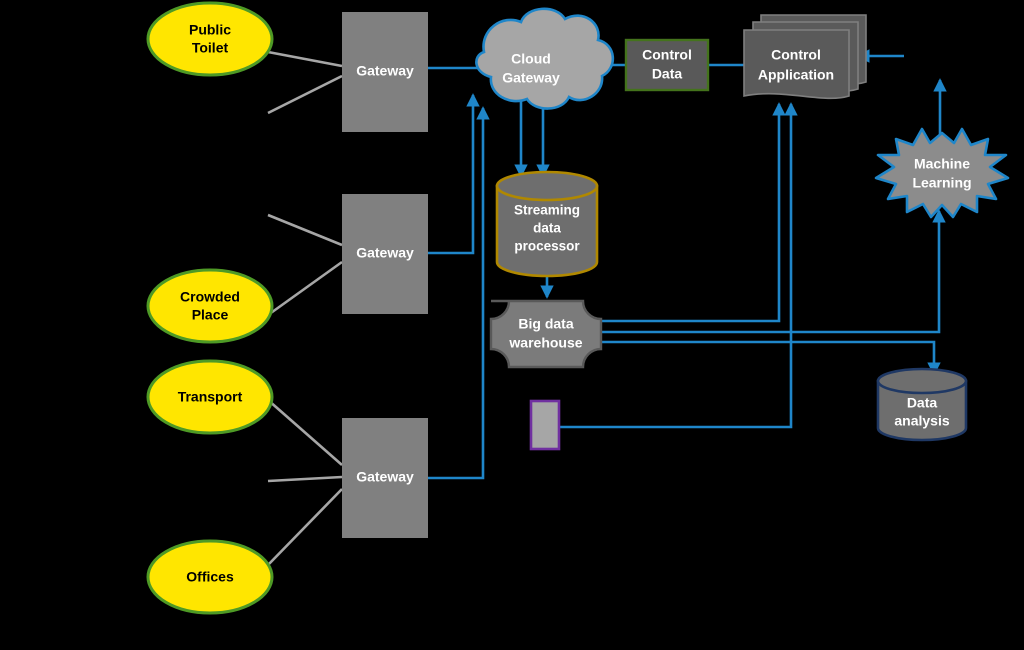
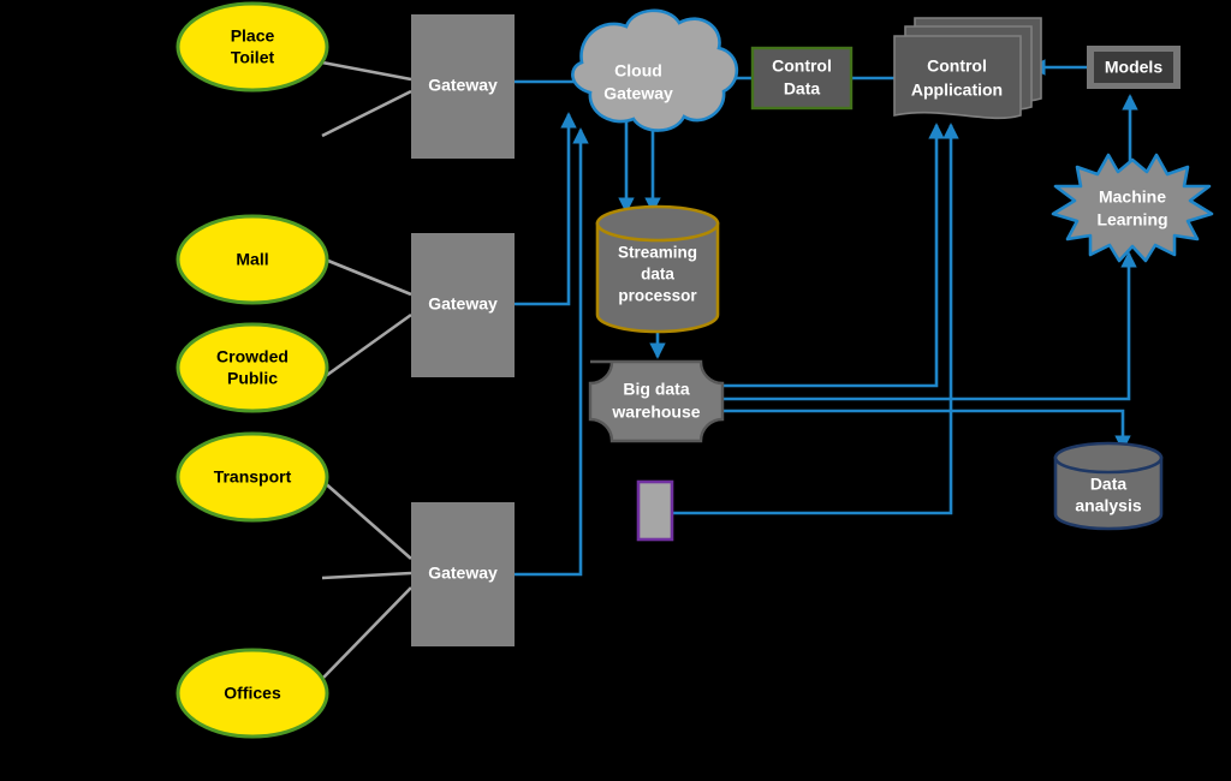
- Public
+ Place
  Toilet
+ Mall
  Crowded
- Place
+ Public
  Transport
  Offices
  Gateway
  Gateway
  Gateway
  Cloud
  Gateway
  Control
  Data
  Control
  Application
+ Models
  Machine
  Learning
  Streaming
  data
  processor
  Big data
  warehouse
  Data
  analysis
